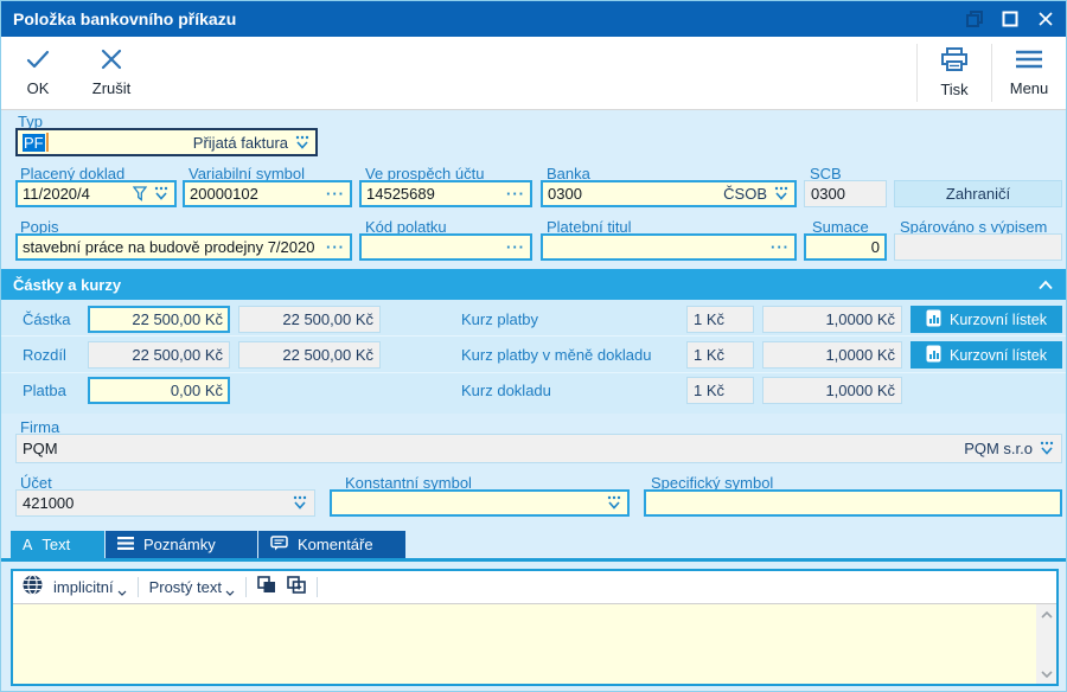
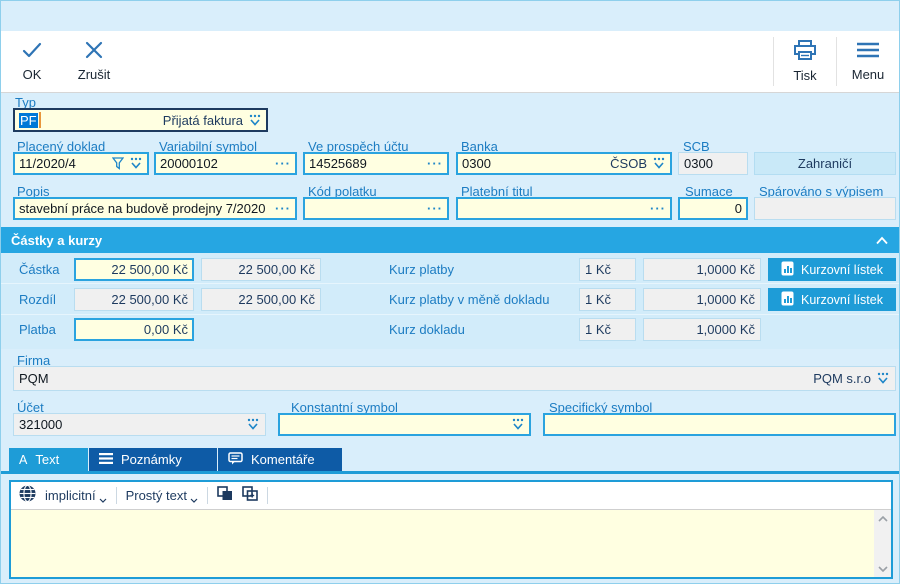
- Položka bankovního příkazu
  OK
  Zrušit
  Tisk
  Menu
  Typ
  PF
  Přijatá faktura
  Placený doklad
  Variabilní symbol
  Ve prospěch účtu
  Banka
  SCB
  11/2020/4
  20000102
  ···
  14525689
  ···
  0300
  ČSOB
  0300
  Zahraničí
  Popis
  Kód polatku
  Platební titul
  Sumace
  Spárováno s výpisem
  stavební práce na budově prodejny 7/2020
  ···
  ···
  ···
  0
  Částky a kurzy
  Částka
  22 500,00 Kč
  22 500,00 Kč
  Kurz platby
  1 Kč
  1,0000 Kč
  Kurzovní lístek
  Rozdíl
  22 500,00 Kč
  22 500,00 Kč
  Kurz platby v měně dokladu
  1 Kč
  1,0000 Kč
  Kurzovní lístek
  Platba
  0,00 Kč
  Kurz dokladu
  1 Kč
  1,0000 Kč
  Firma
  PQM
  PQM s.r.o
  Účet
  Konstantní symbol
  Specifický symbol
- 421000
+ 321000
  A
  Text
  Poznámky
  Komentáře
  implicitní
  Prostý text
